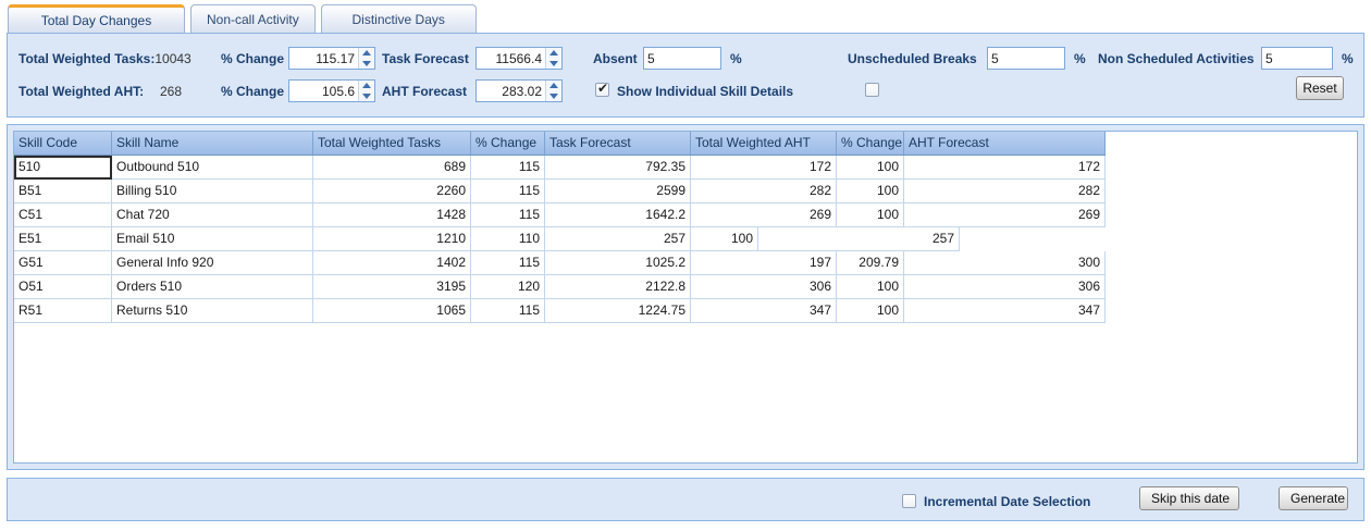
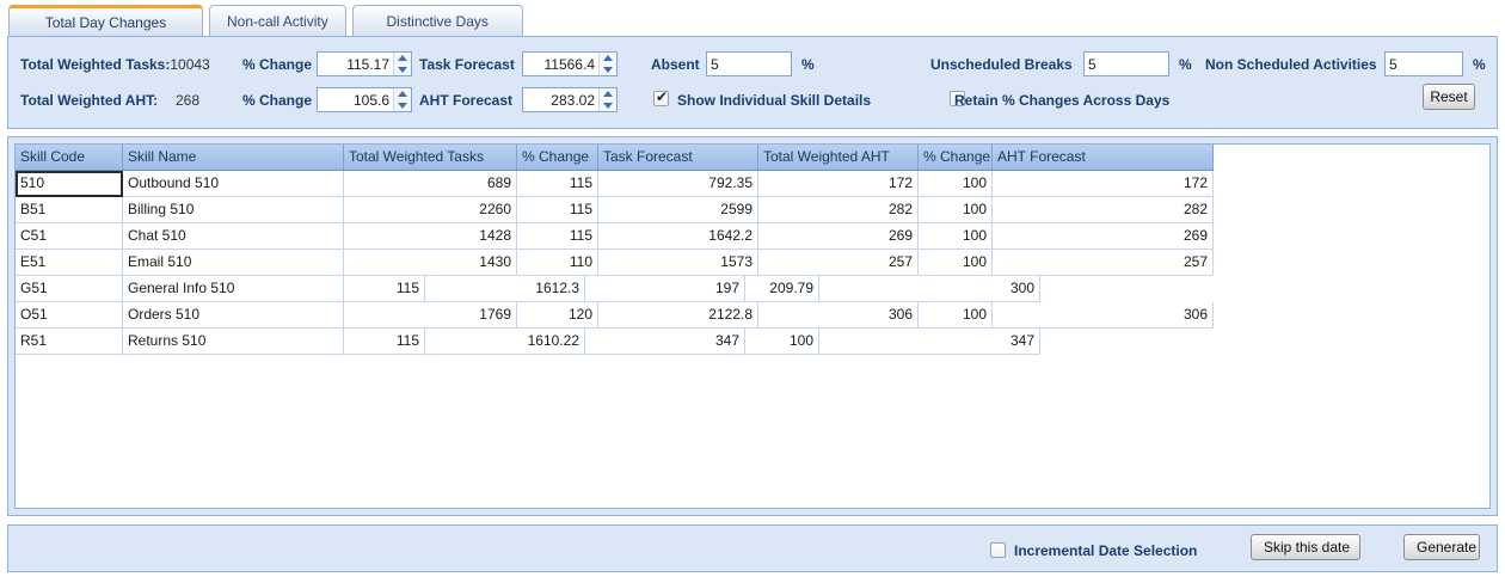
  Total Day Changes
  Non-call Activity
  Distinctive Days
  Total Weighted Tasks:
  10043
  % Change
  115.17
  Task Forecast
  11566.4
  Absent
  5
  %
  Unscheduled Breaks
  5
  %
  Non Scheduled Activities
  5
  %
  Total Weighted AHT:
  268
  % Change
  105.6
  AHT Forecast
  283.02
  Show Individual Skill Details
+ Retain % Changes Across Days
  Reset
  Skill Code
  Skill Name
  Total Weighted Tasks
  % Change
  Task Forecast
  Total Weighted AHT
  % Change
  AHT Forecast
  510
  Outbound 510
  689
  115
  792.35
  172
  100
  172
  B51
  Billing 510
  2260
  115
  2599
  282
  100
  282
  C51
- Chat 720
+ Chat 510
  1428
  115
  1642.2
  269
  100
  269
  E51
  Email 510
- 1210
+ 1430
  110
+ 1573
  257
  100
  257
  G51
- General Info 920
+ General Info 510
- 1402
  115
- 1025.2
+ 1612.3
  197
  209.79
  300
  O51
  Orders 510
- 3195
+ 1769
  120
  2122.8
  306
  100
  306
  R51
  Returns 510
- 1065
  115
- 1224.75
+ 1610.22
  347
  100
  347
  Incremental Date Selection
  Skip this date
  Generate
